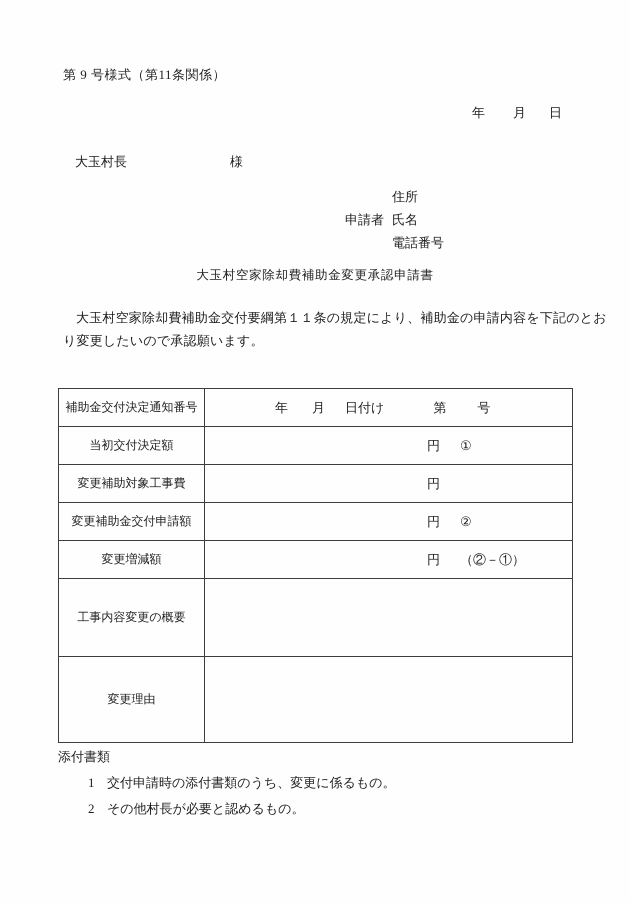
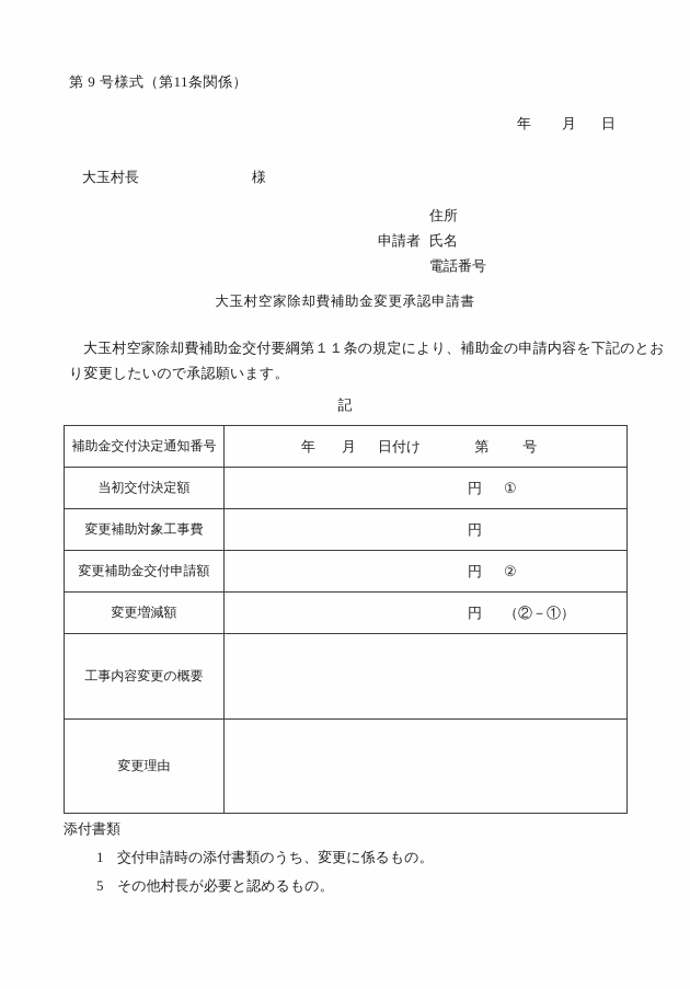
  第 9 号様式（第11条関係）
  年 月 日
  大玉村長 様
  住所
  申請者
  氏名
  電話番号
  大玉村空家除却費補助金変更承認申請書
  大玉村空家除却費補助金交付要綱第１１条の規定により、補助金の申請内容を下記のとお
  り変更したいので承認願います。
+ 記
  補助金交付決定通知番号	年 月 日付け 第 号
  当初交付決定額	円 ①
  変更補助対象工事費	円
  変更補助金交付申請額	円 ②
  変更増減額	円 （②－①）
  工事内容変更の概要
  変更理由
  添付書類
  1 交付申請時の添付書類のうち、変更に係るもの。
- 2 その他村長が必要と認めるもの。
+ 5 その他村長が必要と認めるもの。
